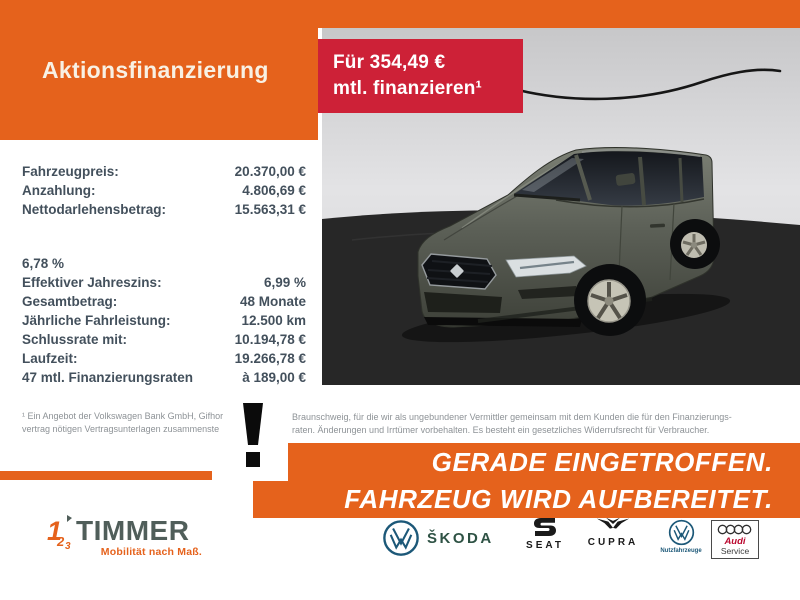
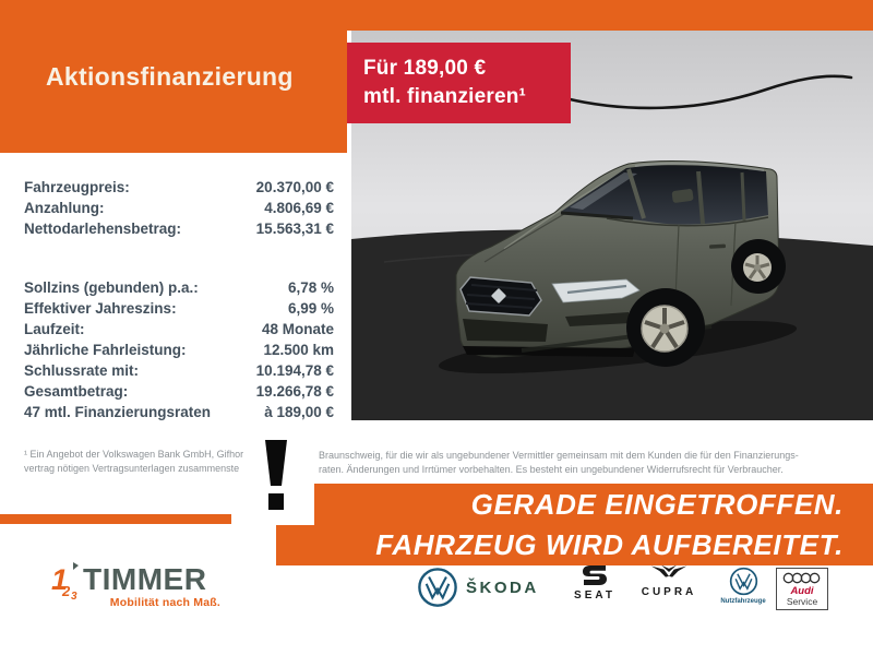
  Aktionsfinanzierung
- Für 354,49 €
+ Für 189,00 €
  mtl. finanzieren¹
  Fahrzeugpreis:
  20.370,00 €
  Anzahlung:
  4.806,69 €
  Nettodarlehensbetrag:
  15.563,31 €
+ Sollzins (gebunden) p.a.:
  6,78 %
  Effektiver Jahreszins:
  6,99 %
- Gesamtbetrag:
+ Laufzeit:
  48 Monate
  Jährliche Fahrleistung:
  12.500 km
  Schlussrate mit:
  10.194,78 €
- Laufzeit:
+ Gesamtbetrag:
  19.266,78 €
  47 mtl. Finanzierungsraten
  à 189,00 €
  ¹ Ein Angebot der Volkswagen Bank GmbH, Gifhor
  vertrag nötigen Vertragsunterlagen zusammenste
  Braunschweig, für die wir als ungebundener Vermittler gemeinsam mit dem Kunden die für den Finanzierungs-
- raten. Änderungen und Irrtümer vorbehalten. Es besteht ein gesetzliches Widerrufsrecht für Verbraucher.
+ raten. Änderungen und Irrtümer vorbehalten. Es besteht ein ungebundener Widerrufsrecht für Verbraucher.
  GERADE EINGETROFFEN.
  FAHRZEUG WIRD AUFBEREITET.
  1
  2
  3
  TIMMER
  Mobilität nach Maß.
  ŠKODA
  SEAT
  CUPRA
  Audi
  Service
